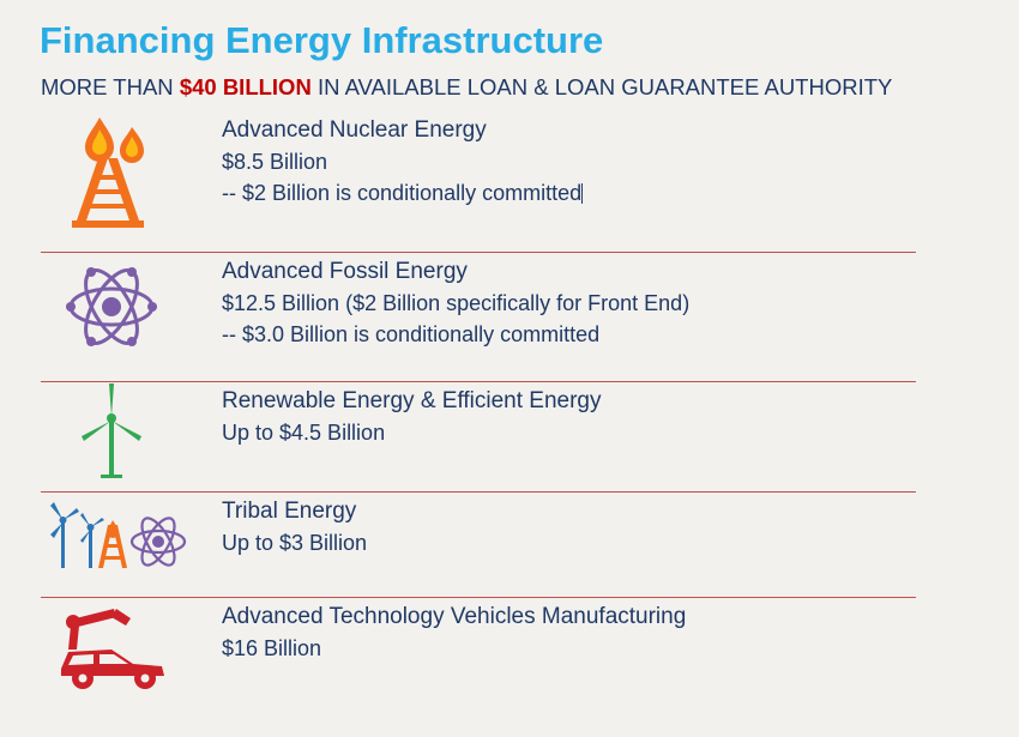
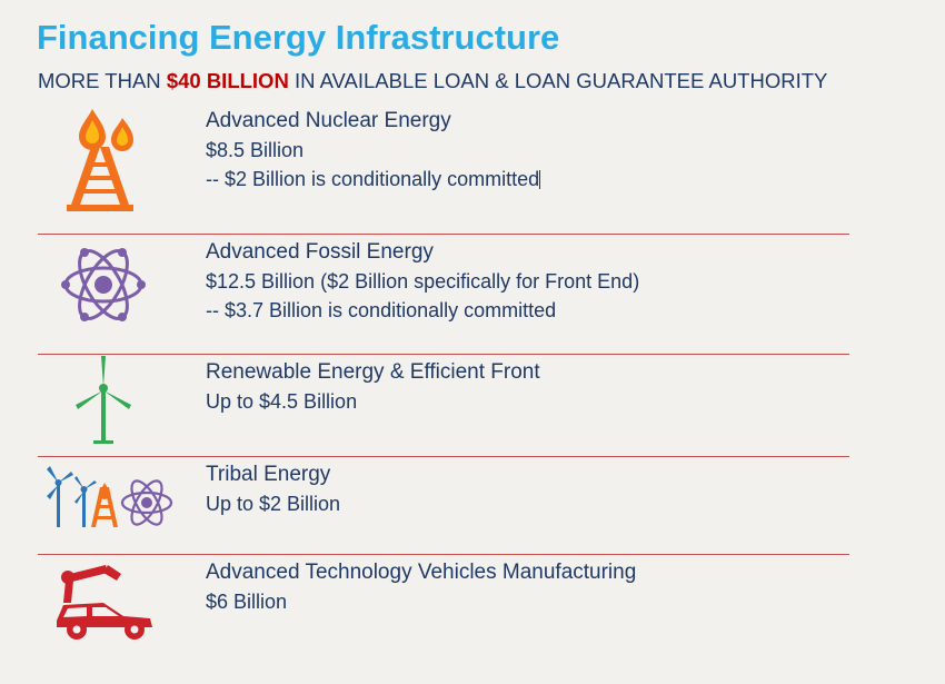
  Financing Energy Infrastructure
  MORE THAN $40 BILLION IN AVAILABLE LOAN & LOAN GUARANTEE AUTHORITY
  Advanced Nuclear Energy
  $8.5 Billion
  -- $2 Billion is conditionally committed
  Advanced Fossil Energy
  $12.5 Billion ($2 Billion specifically for Front End)
- -- $3.0 Billion is conditionally committed
+ -- $3.7 Billion is conditionally committed
- Renewable Energy & Efficient Energy
+ Renewable Energy & Efficient Front
  Up to $4.5 Billion
  Tribal Energy
- Up to $3 Billion
+ Up to $2 Billion
  Advanced Technology Vehicles Manufacturing
- $16 Billion
+ $6 Billion
